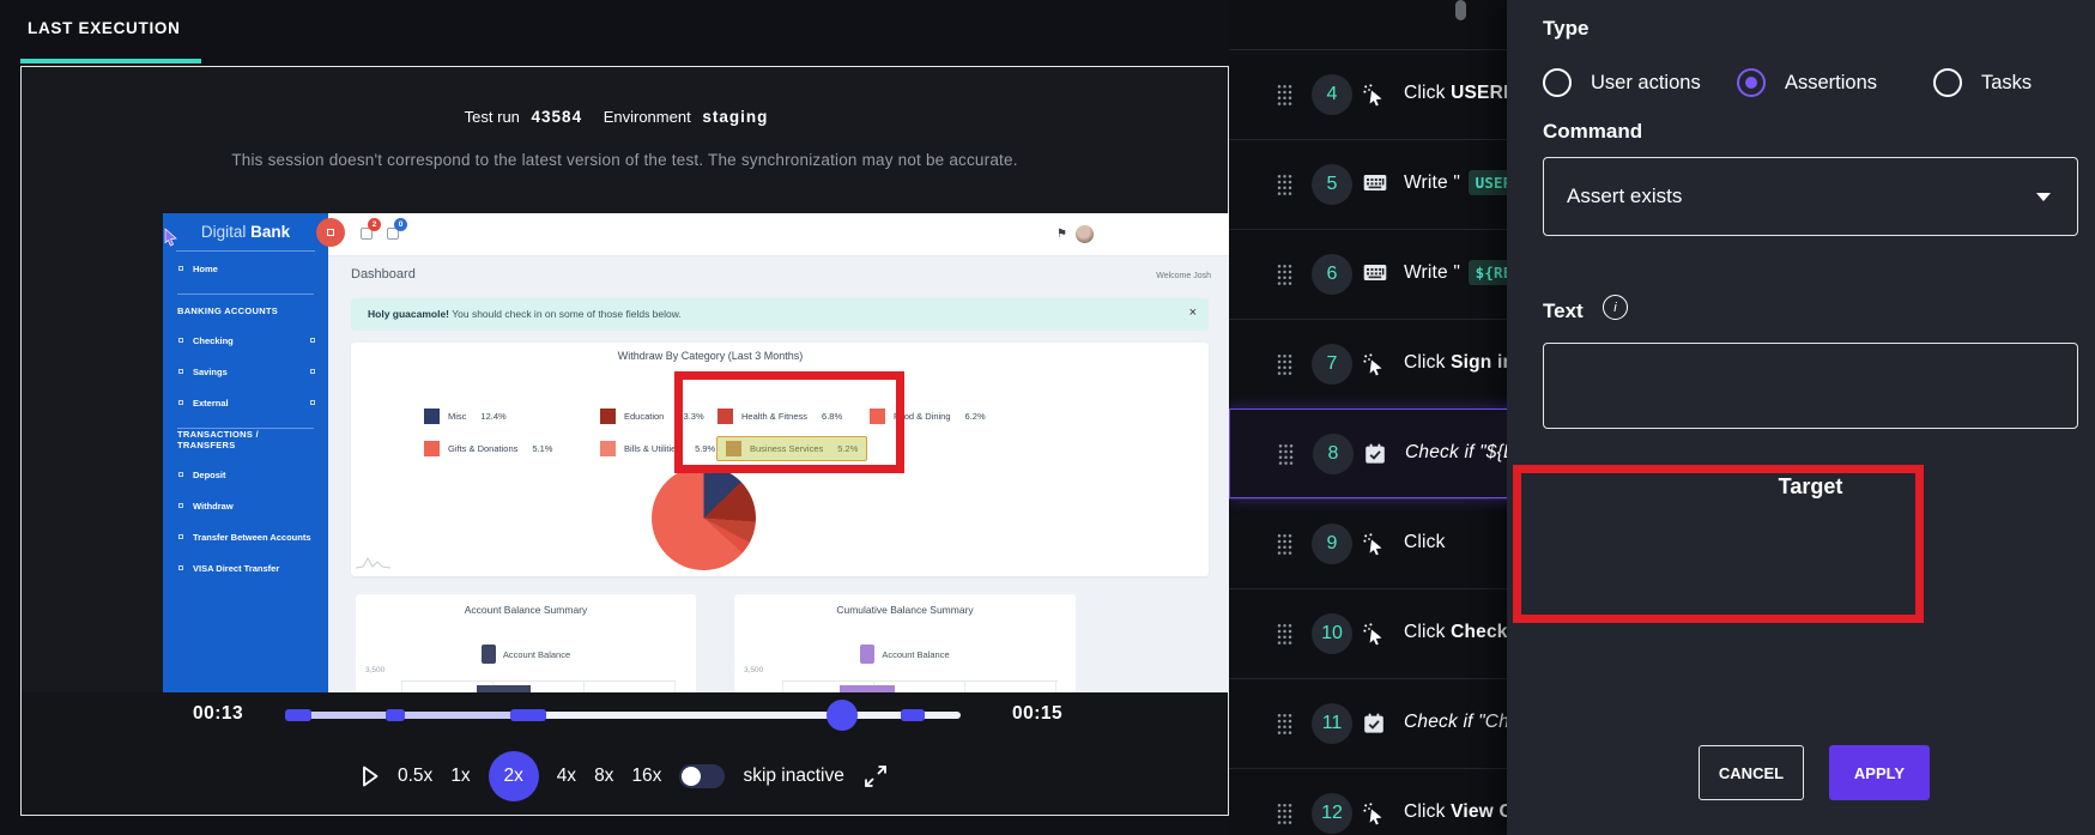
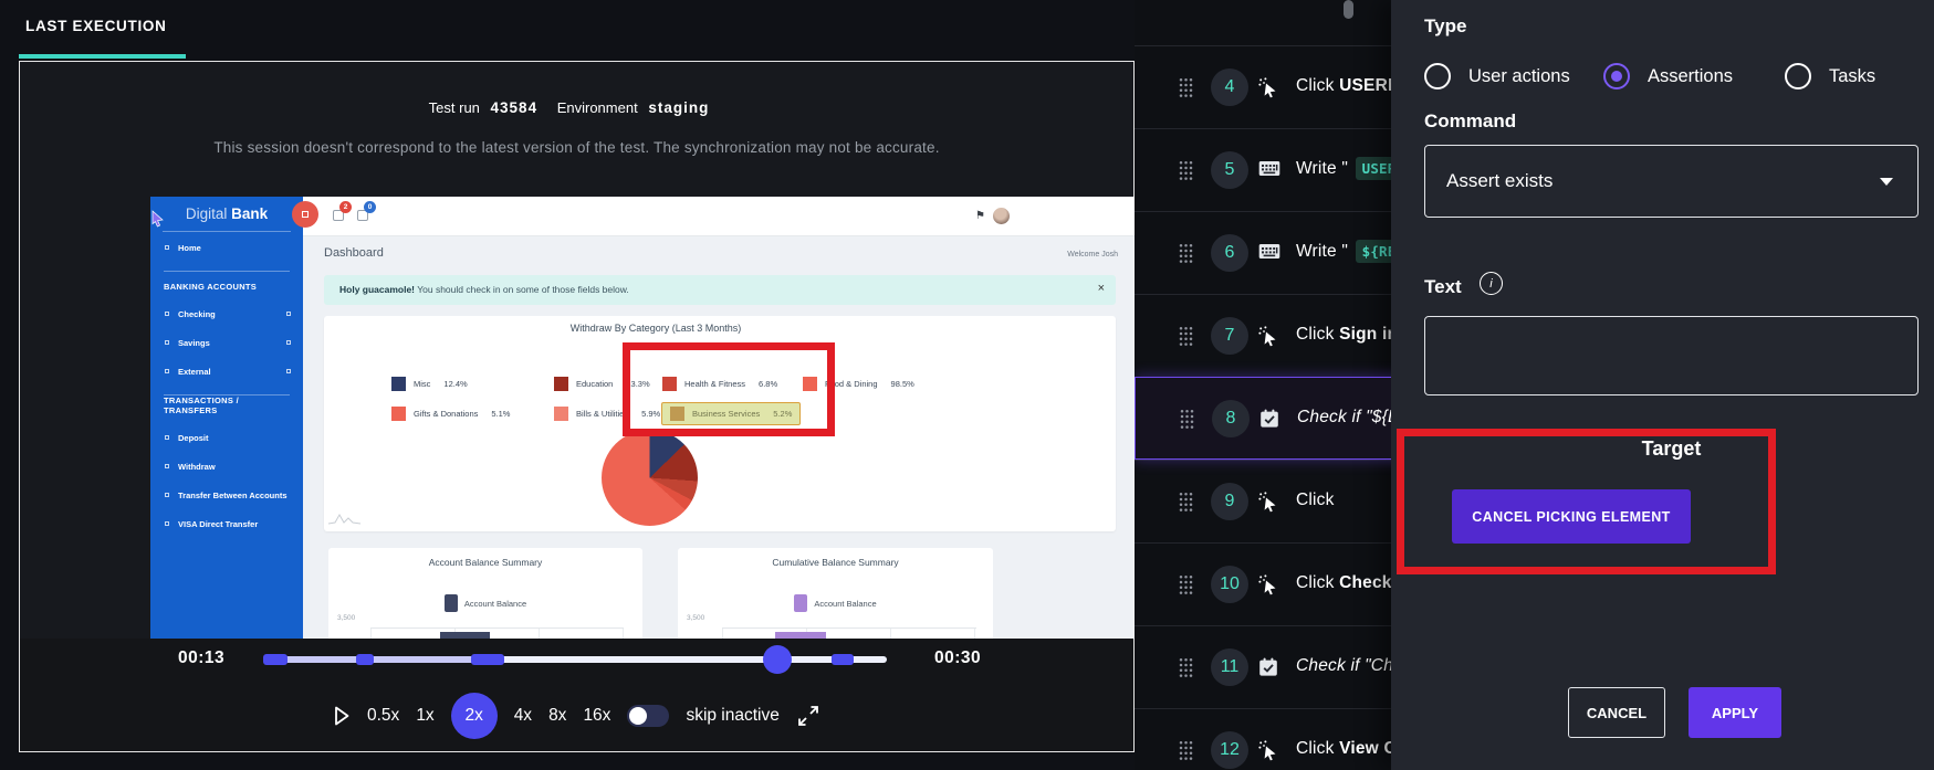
  LAST EXECUTION
  Test run 43584 Environment staging
  This session doesn't correspond to the latest version of the test. The synchronization may not be accurate.
  Digital Bank
  Home
  BANKING ACCOUNTS
  Checking
  Savings
  External
  TRANSACTIONS / TRANSFERS
  Deposit
  Withdraw
  Transfer Between Accounts
  VISA Direct Transfer
  ⚑
  Dashboard
  Holy guacamole! You should check in on some of those fields below.
  ×
  Withdraw By Category (Last 3 Months)
  Misc
  12.4%
  Education
  13.3%
  Health & Fitness
  6.8%
  Food & Dining
- 6.2%
+ 98.5%
  Gifts & Donations
  5.1%
  Bills & Utilities
  5.9%
  Business Services
  5.2%
  Account Balance Summary
  Account Balance
  Cumulative Balance Summary
  Account Balance
  00:13
- 00:15
+ 00:30
  0.5x
  1x
  2x
  4x
  8x
  16x
  skip inactive
  4
  Click USER
  5
  Write " USE
  6
  Write " ${R
  7
  Click Sign i
  8
  Check if "${
  9
  Click
  10
  Click Check
  11
  Check if "Ch
  12
  Click View
  Type
  User actions
  Assertions
  Tasks
  Command
  Assert exists
  Text
  i
  Target
+ CANCEL PICKING ELEMENT
  CANCEL
  APPLY
